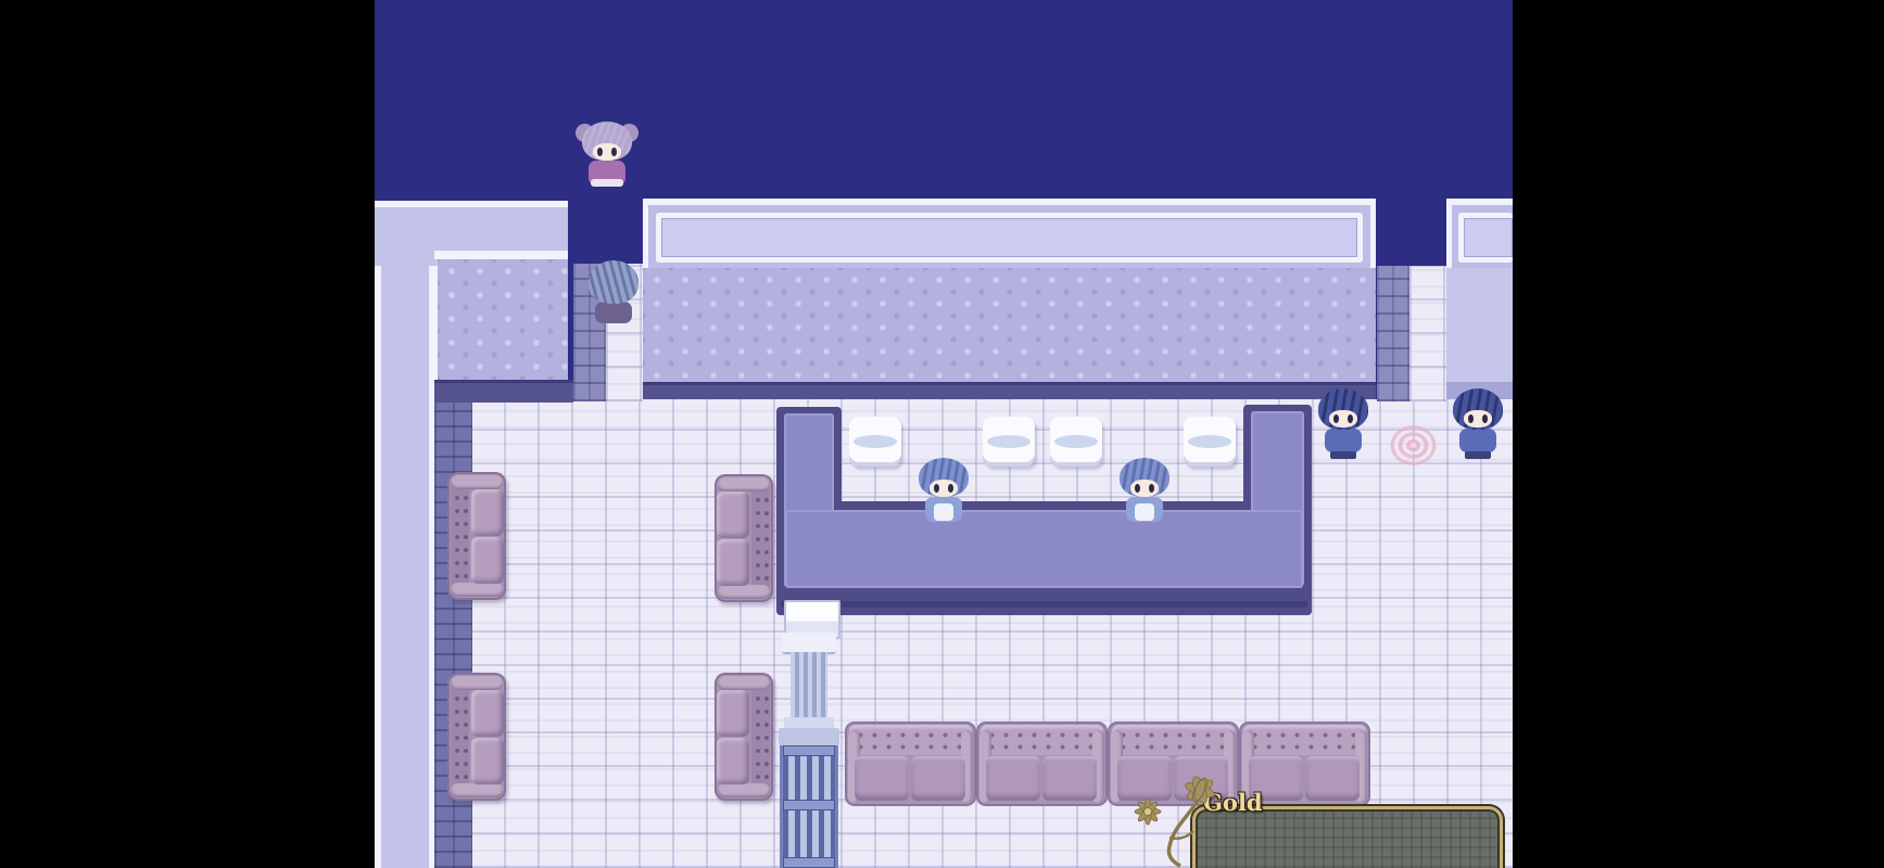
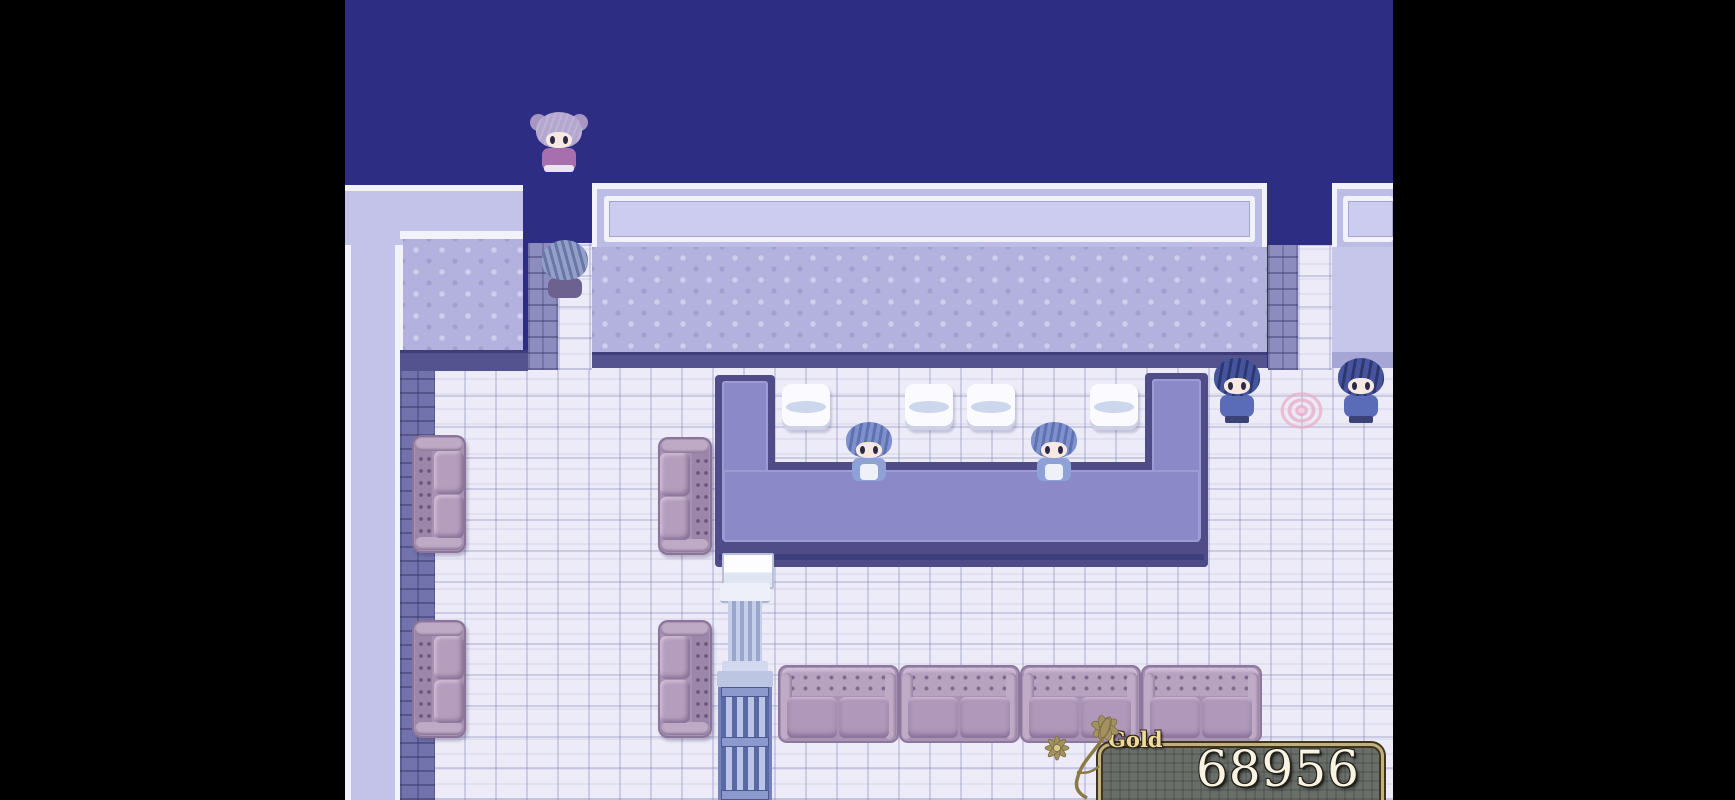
  Gold
+ 68956
